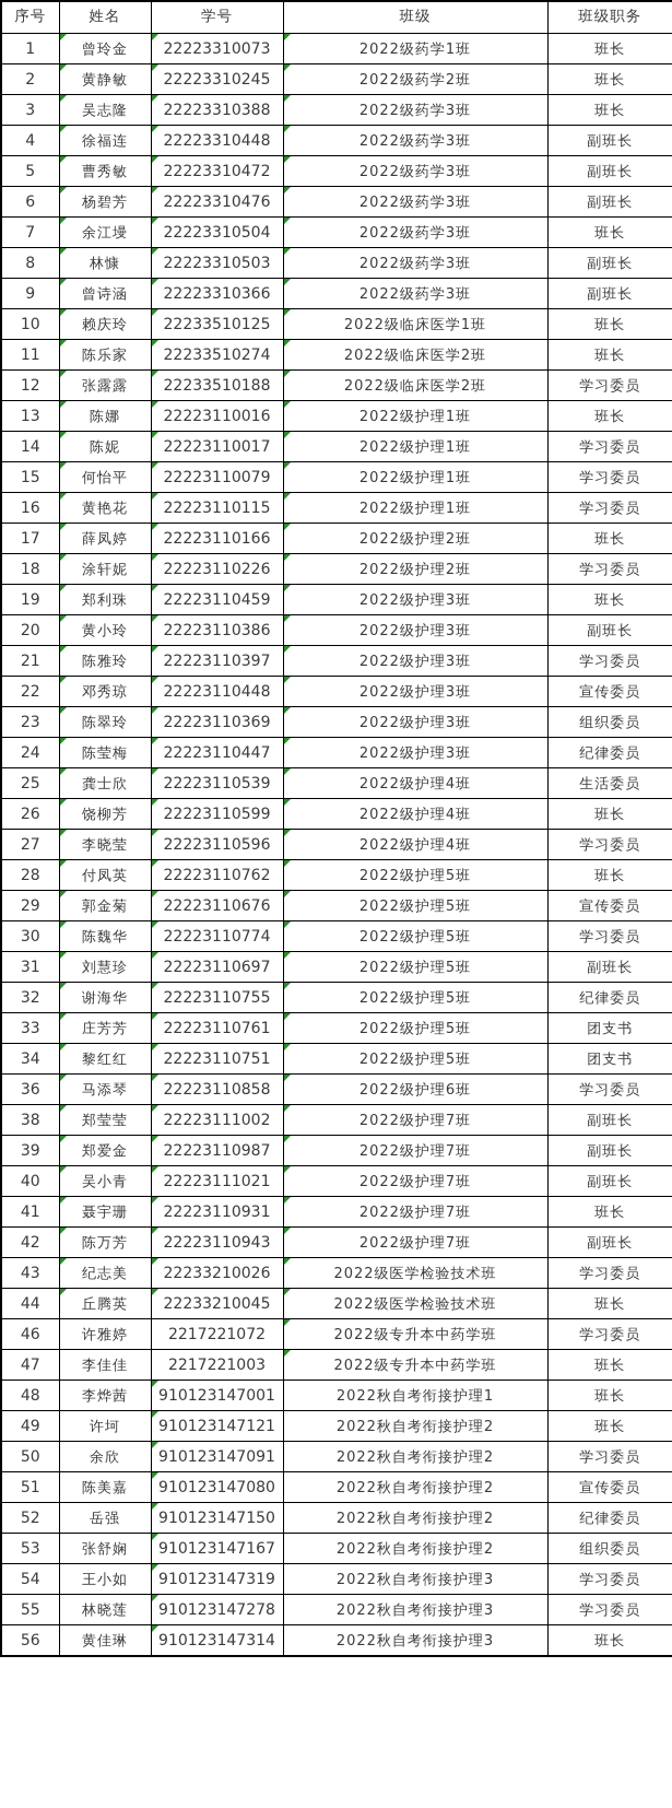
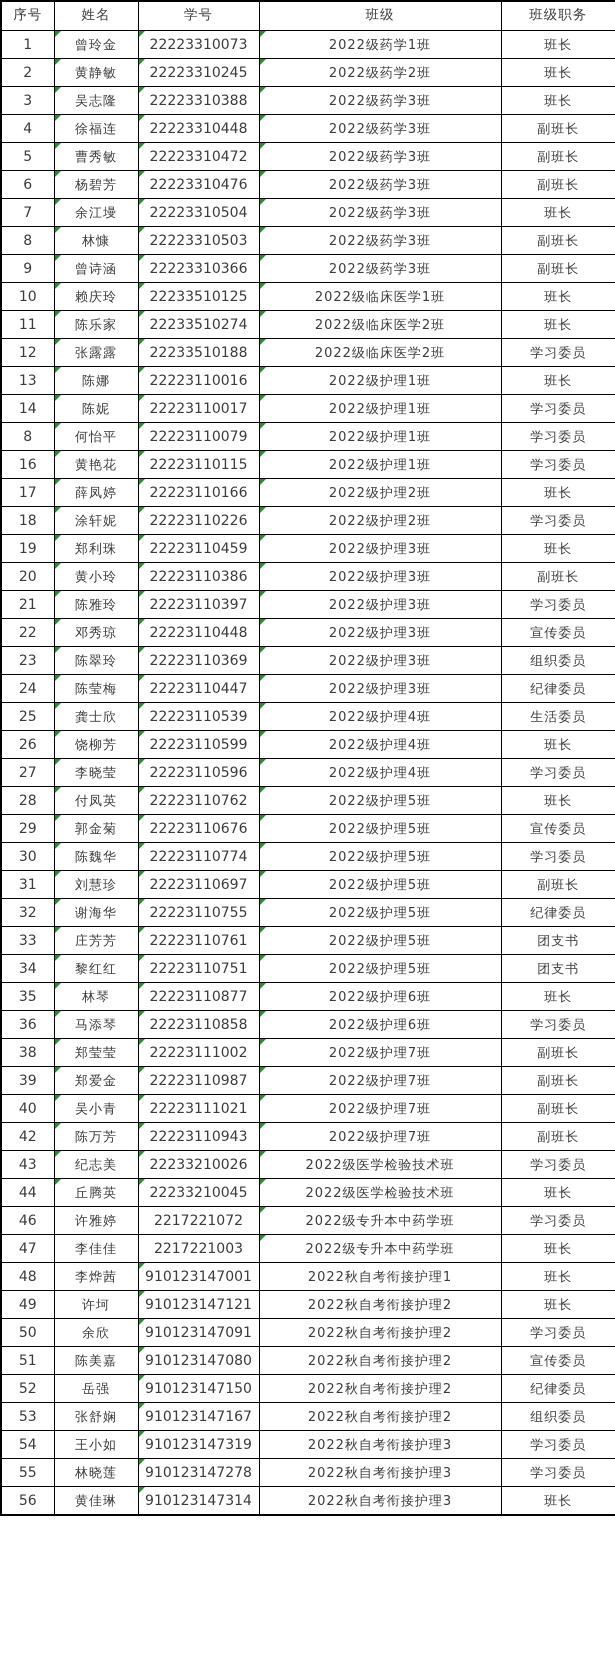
  序号	姓名	学号	班级	班级职务
  1	曾玲金	22223310073	2022级药学1班	班长
  2	黄静敏	22223310245	2022级药学2班	班长
  3	吴志隆	22223310388	2022级药学3班	班长
  4	徐福连	22223310448	2022级药学3班	副班长
  5	曹秀敏	22223310472	2022级药学3班	副班长
  6	杨碧芳	22223310476	2022级药学3班	副班长
  7	余江墁	22223310504	2022级药学3班	班长
  8	林慷	22223310503	2022级药学3班	副班长
  9	曾诗涵	22223310366	2022级药学3班	副班长
  10	赖庆玲	22233510125	2022级临床医学1班	班长
  11	陈乐家	22233510274	2022级临床医学2班	班长
  12	张露露	22233510188	2022级临床医学2班	学习委员
  13	陈娜	22223110016	2022级护理1班	班长
  14	陈妮	22223110017	2022级护理1班	学习委员
- 15	何怡平	22223110079	2022级护理1班	学习委员
+ 8	何怡平	22223110079	2022级护理1班	学习委员
  16	黄艳花	22223110115	2022级护理1班	学习委员
  17	薛凤婷	22223110166	2022级护理2班	班长
  18	涂轩妮	22223110226	2022级护理2班	学习委员
  19	郑利珠	22223110459	2022级护理3班	班长
  20	黄小玲	22223110386	2022级护理3班	副班长
  21	陈雅玲	22223110397	2022级护理3班	学习委员
  22	邓秀琼	22223110448	2022级护理3班	宣传委员
  23	陈翠玲	22223110369	2022级护理3班	组织委员
  24	陈莹梅	22223110447	2022级护理3班	纪律委员
  25	龚士欣	22223110539	2022级护理4班	生活委员
  26	饶柳芳	22223110599	2022级护理4班	班长
  27	李晓莹	22223110596	2022级护理4班	学习委员
  28	付凤英	22223110762	2022级护理5班	班长
  29	郭金菊	22223110676	2022级护理5班	宣传委员
  30	陈魏华	22223110774	2022级护理5班	学习委员
  31	刘慧珍	22223110697	2022级护理5班	副班长
  32	谢海华	22223110755	2022级护理5班	纪律委员
  33	庄芳芳	22223110761	2022级护理5班	团支书
  34	黎红红	22223110751	2022级护理5班	团支书
+ 35	林琴	22223110877	2022级护理6班	班长
  36	马添琴	22223110858	2022级护理6班	学习委员
  38	郑莹莹	22223111002	2022级护理7班	副班长
  39	郑爱金	22223110987	2022级护理7班	副班长
  40	吴小青	22223111021	2022级护理7班	副班长
- 41	聂宇珊	22223110931	2022级护理7班	班长
  42	陈万芳	22223110943	2022级护理7班	副班长
  43	纪志美	22233210026	2022级医学检验技术班	学习委员
  44	丘腾英	22233210045	2022级医学检验技术班	班长
  46	许雅婷	2217221072	2022级专升本中药学班	学习委员
  47	李佳佳	2217221003	2022级专升本中药学班	班长
  48	李烨茜	910123147001	2022秋自考衔接护理1	班长
  49	许坷	910123147121	2022秋自考衔接护理2	班长
  50	余欣	910123147091	2022秋自考衔接护理2	学习委员
  51	陈美嘉	910123147080	2022秋自考衔接护理2	宣传委员
  52	岳强	910123147150	2022秋自考衔接护理2	纪律委员
  53	张舒娴	910123147167	2022秋自考衔接护理2	组织委员
  54	王小如	910123147319	2022秋自考衔接护理3	学习委员
  55	林晓莲	910123147278	2022秋自考衔接护理3	学习委员
  56	黄佳琳	910123147314	2022秋自考衔接护理3	班长
